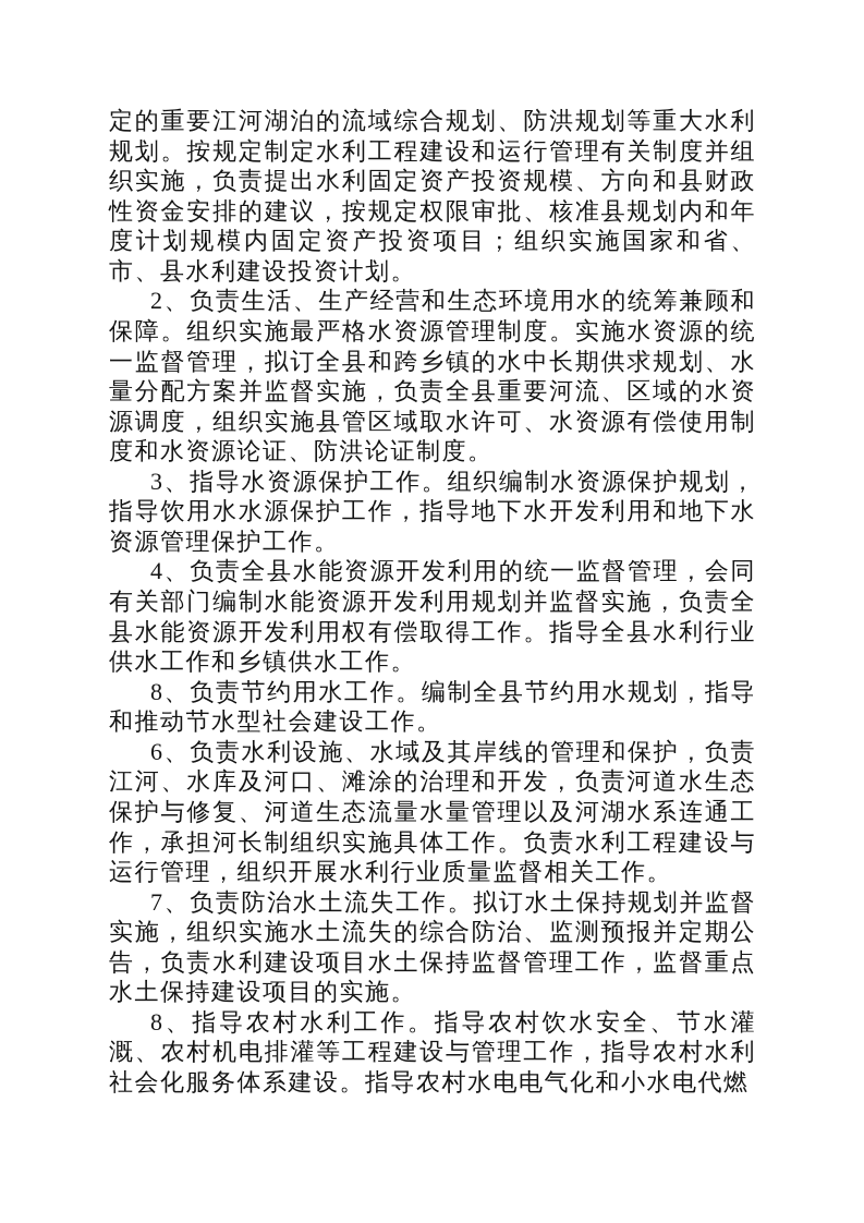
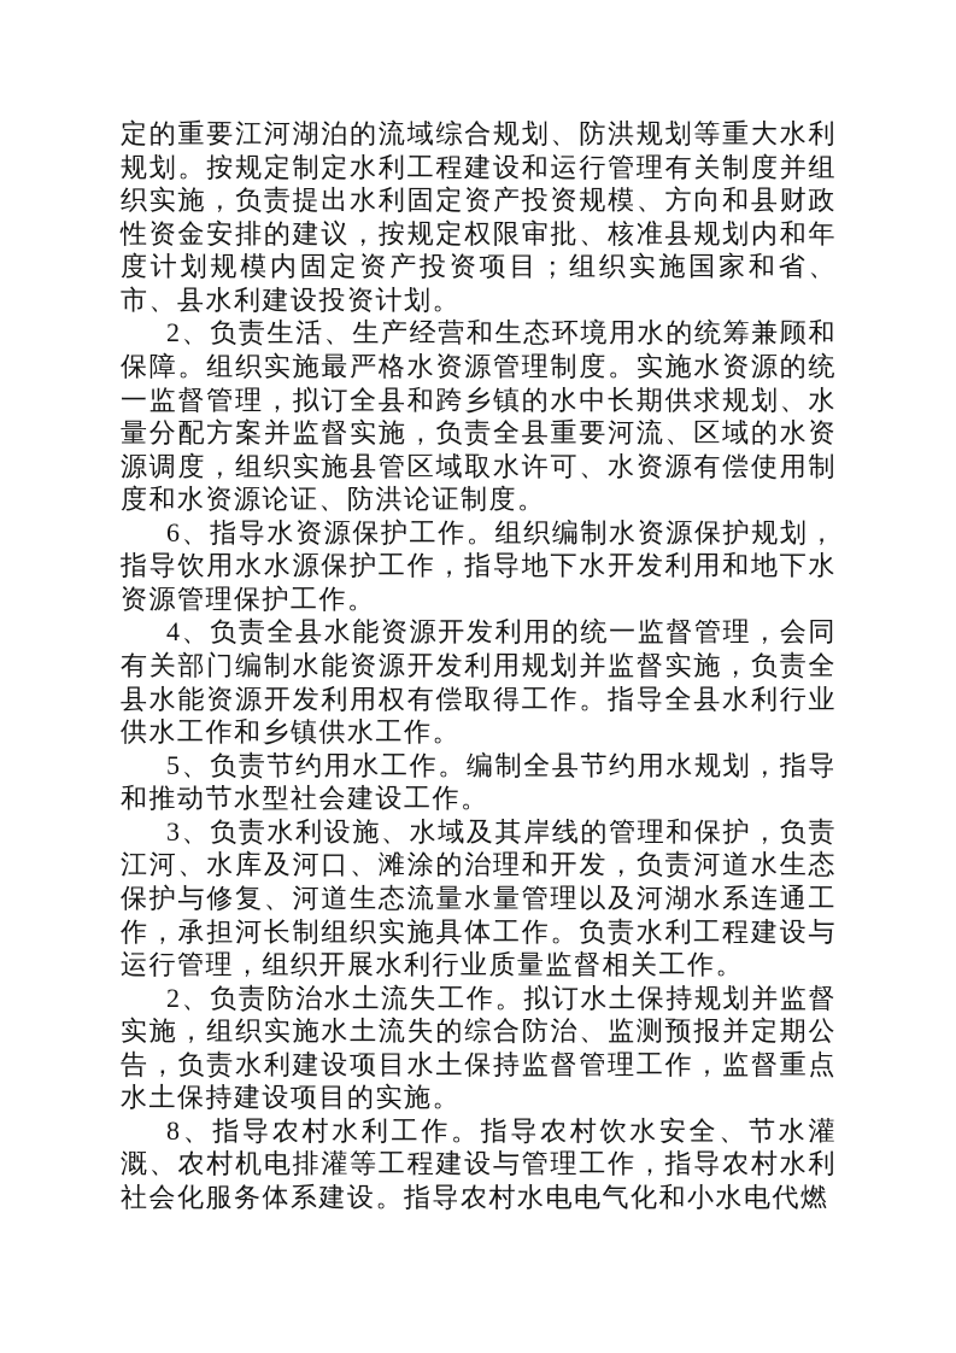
  定的重要江河湖泊的流域综合规划、防洪规划等重大水利规划。按规定制定水利工程建设和运行管理有关制度并组织实施，负责提出水利固定资产投资规模、方向和县财政性资金安排的建议，按规定权限审批、核准县规划内和年度计划规模内固定资产投资项目；组织实施国家和省、市、县水利建设投资计划。
  2、负责生活、生产经营和生态环境用水的统筹兼顾和保障。组织实施最严格水资源管理制度。实施水资源的统一监督管理，拟订全县和跨乡镇的水中长期供求规划、水量分配方案并监督实施，负责全县重要河流、区域的水资源调度，组织实施县管区域取水许可、水资源有偿使用制度和水资源论证、防洪论证制度。
- 3、指导水资源保护工作。组织编制水资源保护规划，指导饮用水水源保护工作，指导地下水开发利用和地下水资源管理保护工作。
+ 6、指导水资源保护工作。组织编制水资源保护规划，指导饮用水水源保护工作，指导地下水开发利用和地下水资源管理保护工作。
  4、负责全县水能资源开发利用的统一监督管理，会同有关部门编制水能资源开发利用规划并监督实施，负责全县水能资源开发利用权有偿取得工作。指导全县水利行业供水工作和乡镇供水工作。
- 8、负责节约用水工作。编制全县节约用水规划，指导和推动节水型社会建设工作。
+ 5、负责节约用水工作。编制全县节约用水规划，指导和推动节水型社会建设工作。
- 6、负责水利设施、水域及其岸线的管理和保护，负责江河、水库及河口、滩涂的治理和开发，负责河道水生态保护与修复、河道生态流量水量管理以及河湖水系连通工作，承担河长制组织实施具体工作。负责水利工程建设与运行管理，组织开展水利行业质量监督相关工作。
+ 3、负责水利设施、水域及其岸线的管理和保护，负责江河、水库及河口、滩涂的治理和开发，负责河道水生态保护与修复、河道生态流量水量管理以及河湖水系连通工作，承担河长制组织实施具体工作。负责水利工程建设与运行管理，组织开展水利行业质量监督相关工作。
- 7、负责防治水土流失工作。拟订水土保持规划并监督实施，组织实施水土流失的综合防治、监测预报并定期公告，负责水利建设项目水土保持监督管理工作，监督重点水土保持建设项目的实施。
+ 2、负责防治水土流失工作。拟订水土保持规划并监督实施，组织实施水土流失的综合防治、监测预报并定期公告，负责水利建设项目水土保持监督管理工作，监督重点水土保持建设项目的实施。
  8、指导农村水利工作。指导农村饮水安全、节水灌溉、农村机电排灌等工程建设与管理工作，指导农村水利社会化服务体系建设。指导农村水电电气化和小水电代燃
